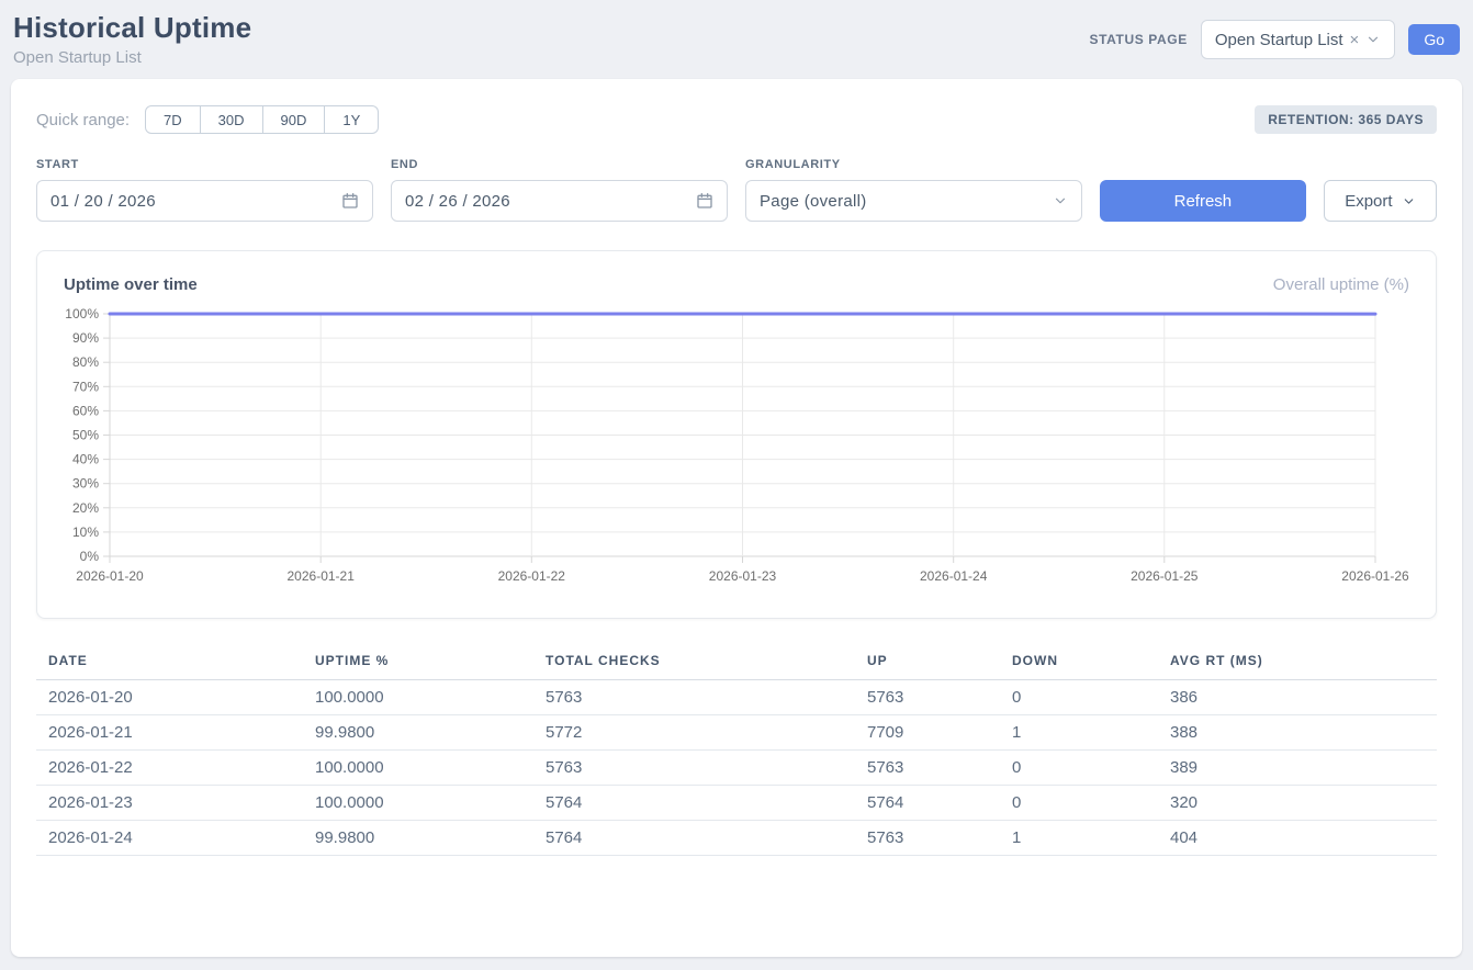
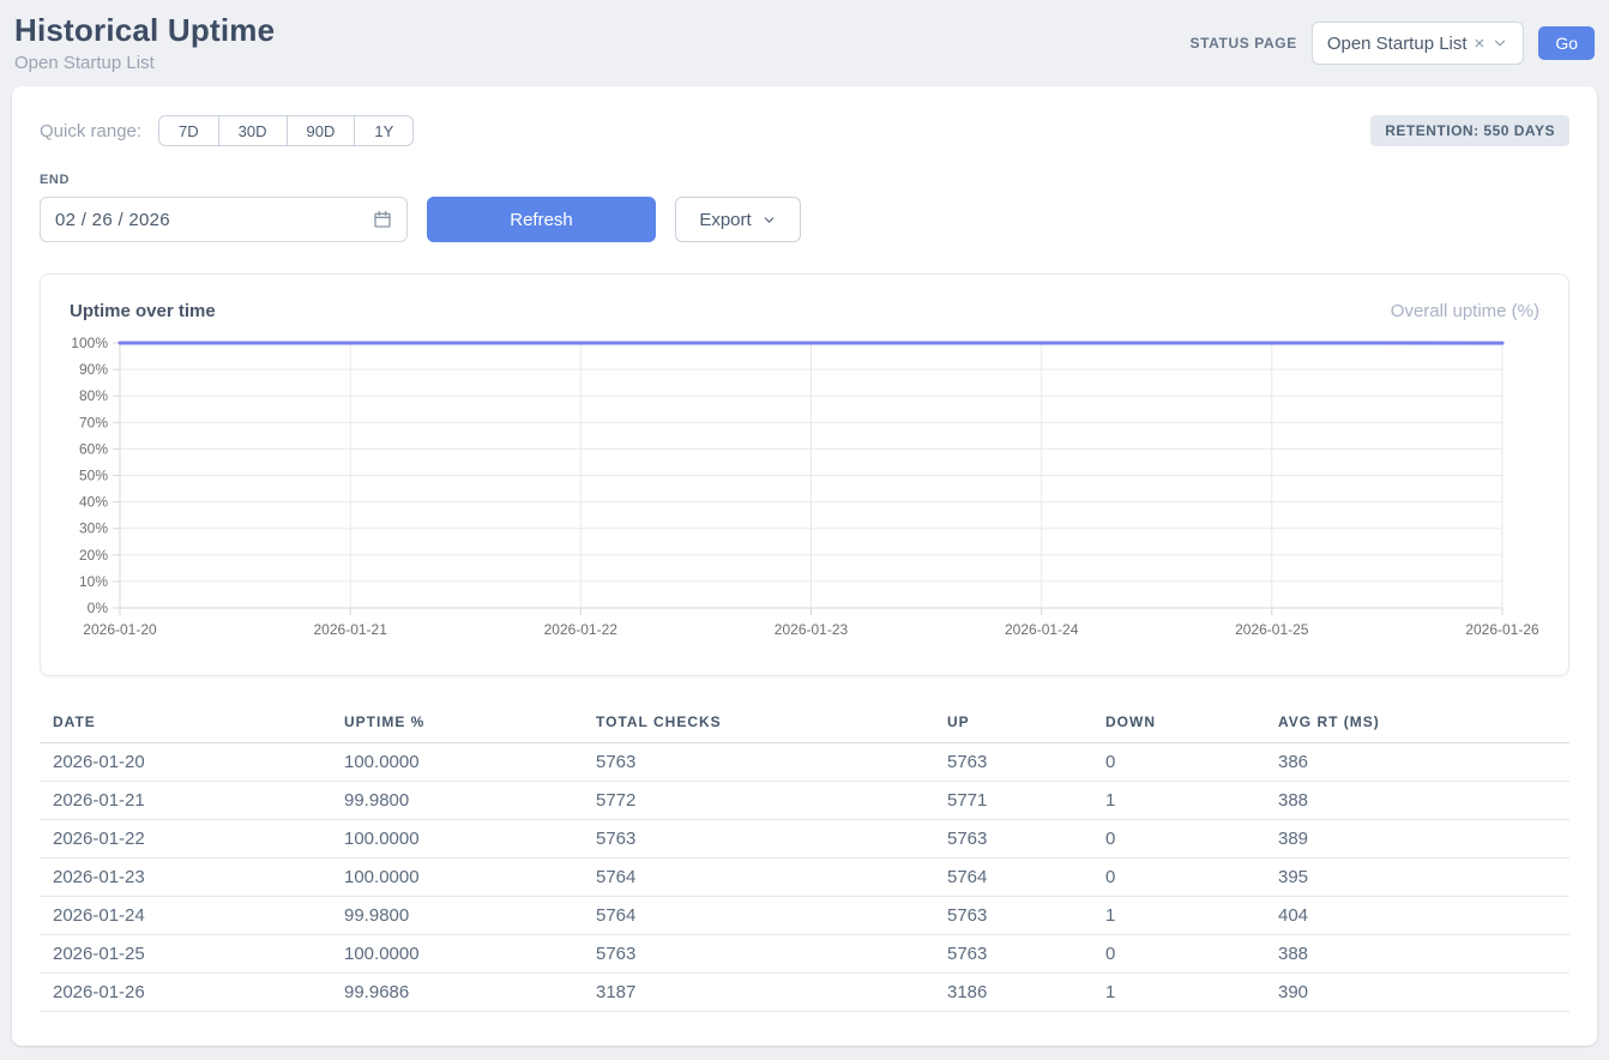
  Historical Uptime
  Open Startup List
  STATUS PAGE
  Open Startup List
  ×
  Go
  Quick range:
  7D
  30D
  90D
  1Y
- RETENTION: 365 DAYS
+ RETENTION: 550 DAYS
- START
- 01 / 20 / 2026
  END
  02 / 26 / 2026
- GRANULARITY
- Page (overall)
  Refresh
  Export
  Uptime over time
  Overall uptime (%)
  0%
  10%
  20%
  30%
  40%
  50%
  60%
  70%
  80%
  90%
  100%
  2026-01-20
  2026-01-21
  2026-01-22
  2026-01-23
  2026-01-24
  2026-01-25
  2026-01-26
  DATE	UPTIME %	TOTAL CHECKS	UP	DOWN	AVG RT (MS)
  2026-01-20	100.0000	5763	5763	0	386
- 2026-01-21	99.9800	5772	7709	1	388
+ 2026-01-21	99.9800	5772	5771	1	388
  2026-01-22	100.0000	5763	5763	0	389
- 2026-01-23	100.0000	5764	5764	0	320
+ 2026-01-23	100.0000	5764	5764	0	395
  2026-01-24	99.9800	5764	5763	1	404
+ 2026-01-25	100.0000	5763	5763	0	388
+ 2026-01-26	99.9686	3187	3186	1	390
